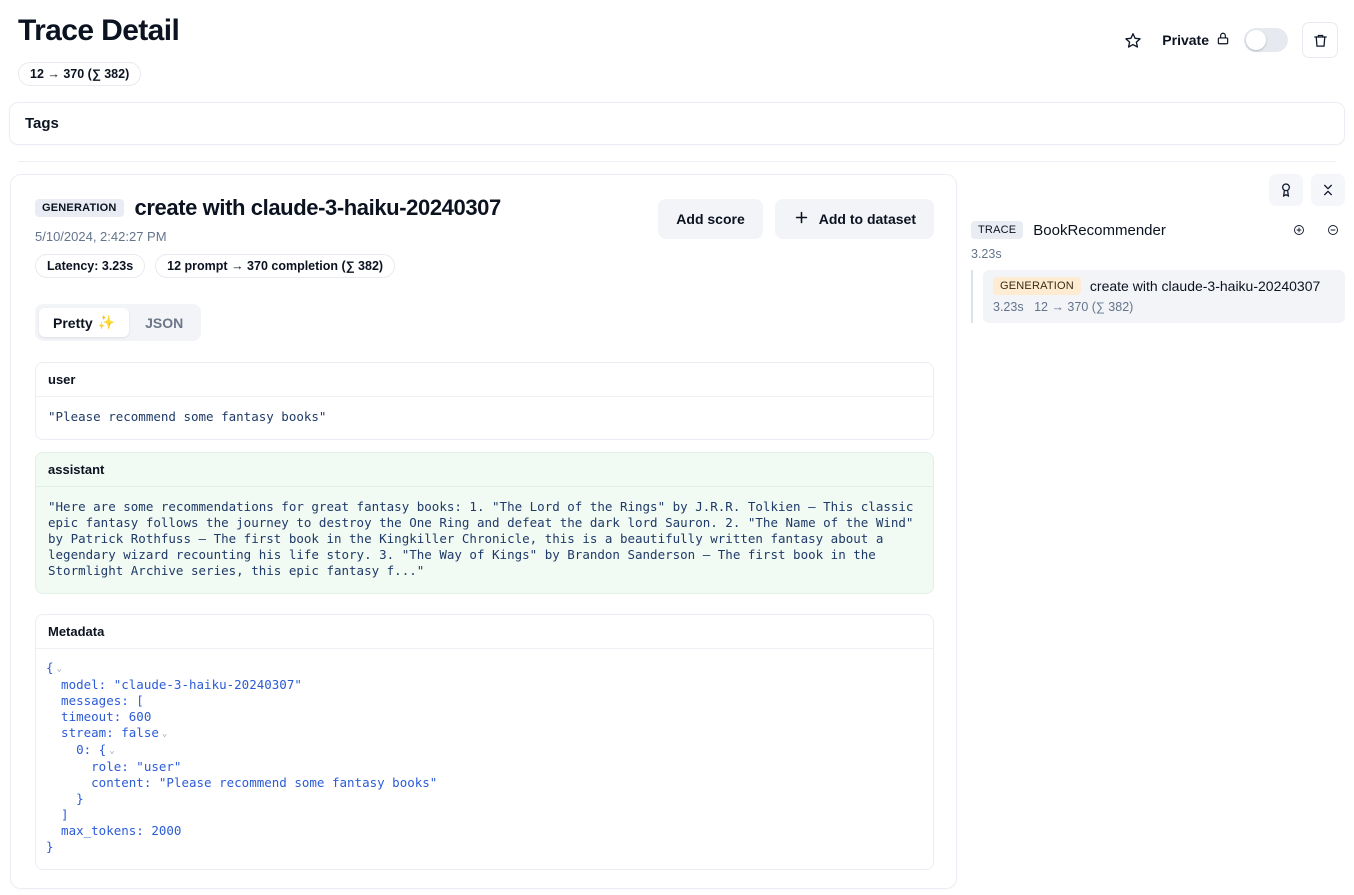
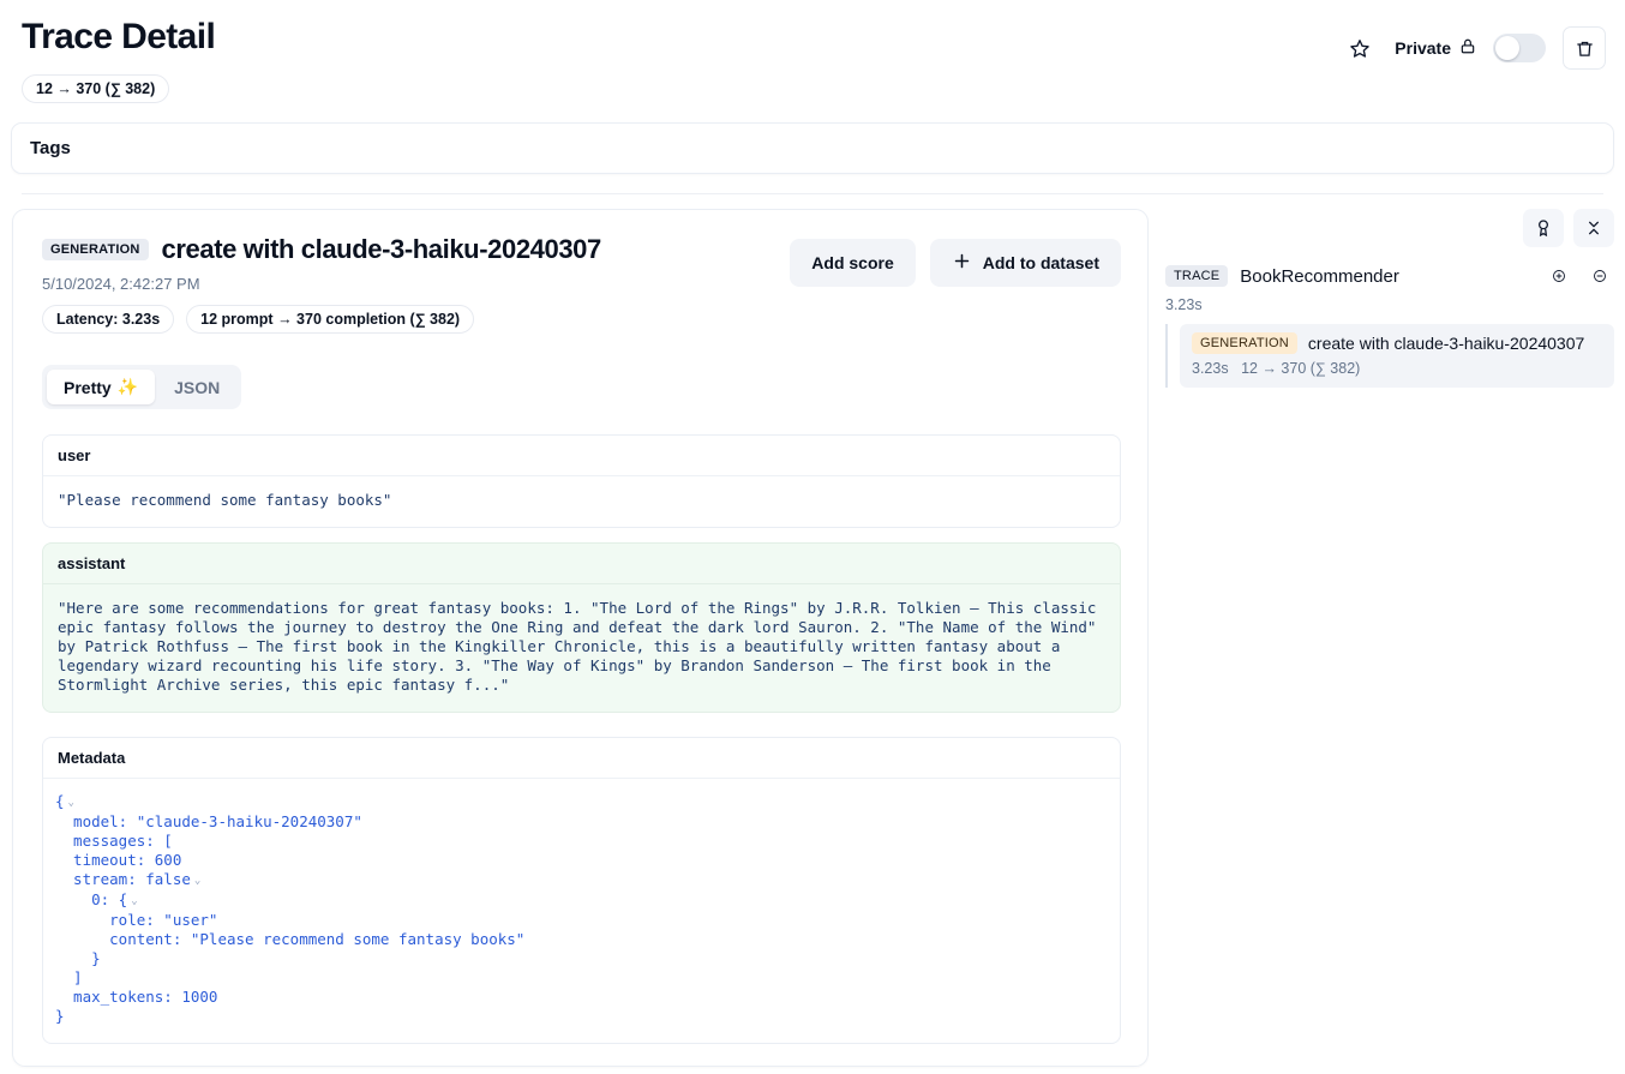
  Trace Detail
  Private
  12 → 370 (∑ 382)
  Tags
  GENERATION
  create with claude-3-haiku-20240307
  5/10/2024, 2:42:27 PM
  Latency: 3.23s
  12 prompt → 370 completion (∑ 382)
  Add score
  Add to dataset
  Pretty
  ✨
  JSON
  user
  "Please recommend some fantasy books"
  assistant
  "Here are some recommendations for great fantasy books: 1. "The Lord of the Rings" by J.R.R. Tolkien – This classic
  epic fantasy follows the journey to destroy the One Ring and defeat the dark lord Sauron. 2. "The Name of the Wind"
  by Patrick Rothfuss – The first book in the Kingkiller Chronicle, this is a beautifully written fantasy about a
  legendary wizard recounting his life story. 3. "The Way of Kings" by Brandon Sanderson – The first book in the
  Stormlight Archive series, this epic fantasy f..."
  Metadata
  { ⌄
  model: "claude-3-haiku-20240307"
  messages: [
  timeout: 600
  stream: false ⌄
  0: { ⌄
  role: "user"
  content: "Please recommend some fantasy books"
  }
  ]
- max_tokens: 2000
+ max_tokens: 1000
  }
  TRACE
  BookRecommender
  3.23s
  GENERATION
  create with claude-3-haiku-20240307
  3.23s 12 → 370 (∑ 382)
